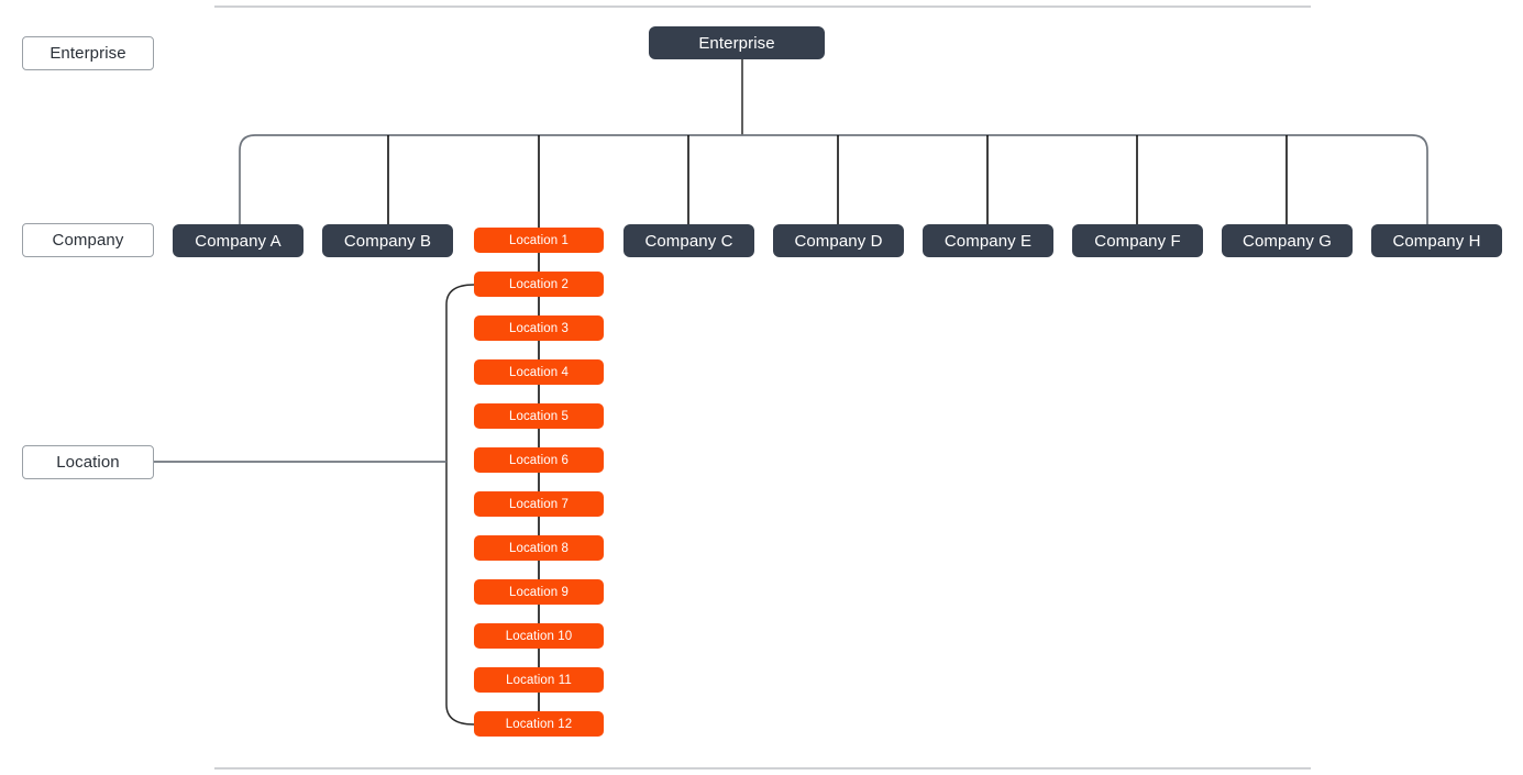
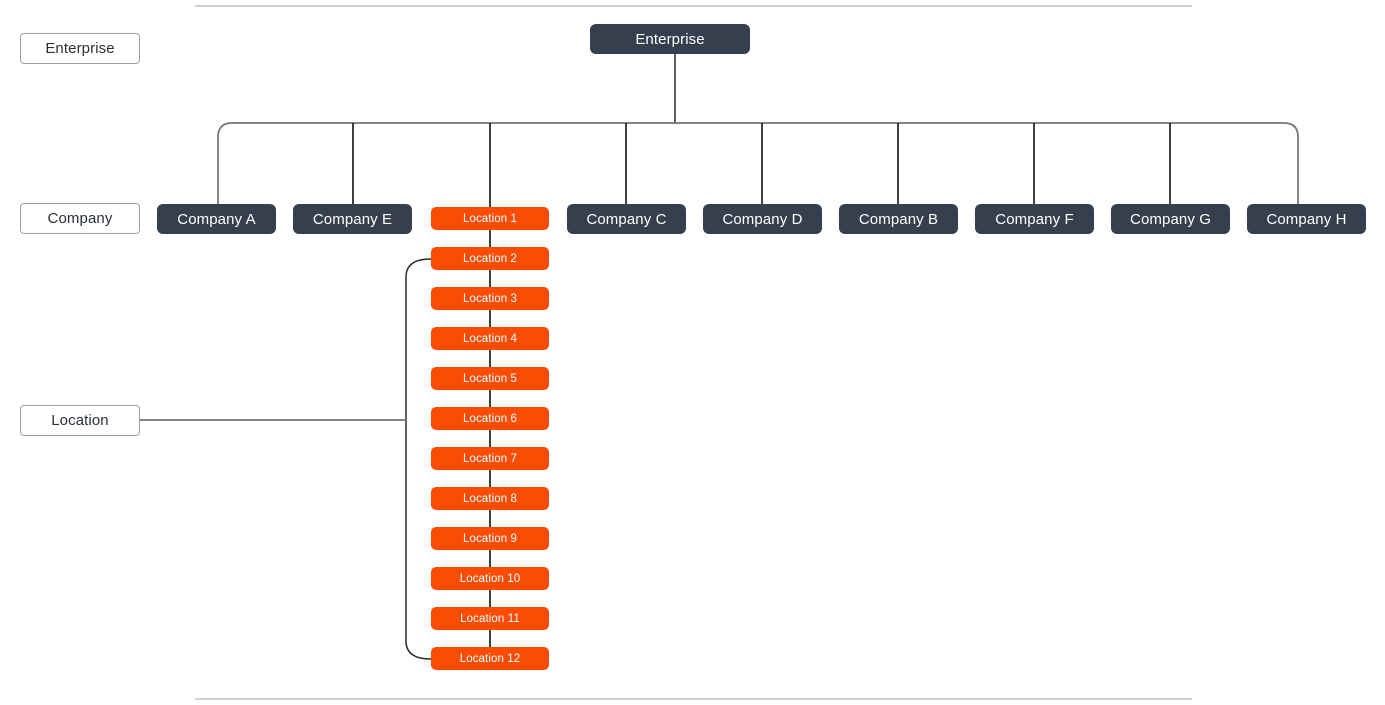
  Enterprise
  Company
  Location
  Enterprise
  Company A
- Company B
+ Company E
  Company C
  Company D
- Company E
+ Company B
  Company F
  Company G
  Company H
  Location 1
  Location 2
  Location 3
  Location 4
  Location 5
  Location 6
  Location 7
  Location 8
  Location 9
  Location 10
  Location 11
  Location 12
